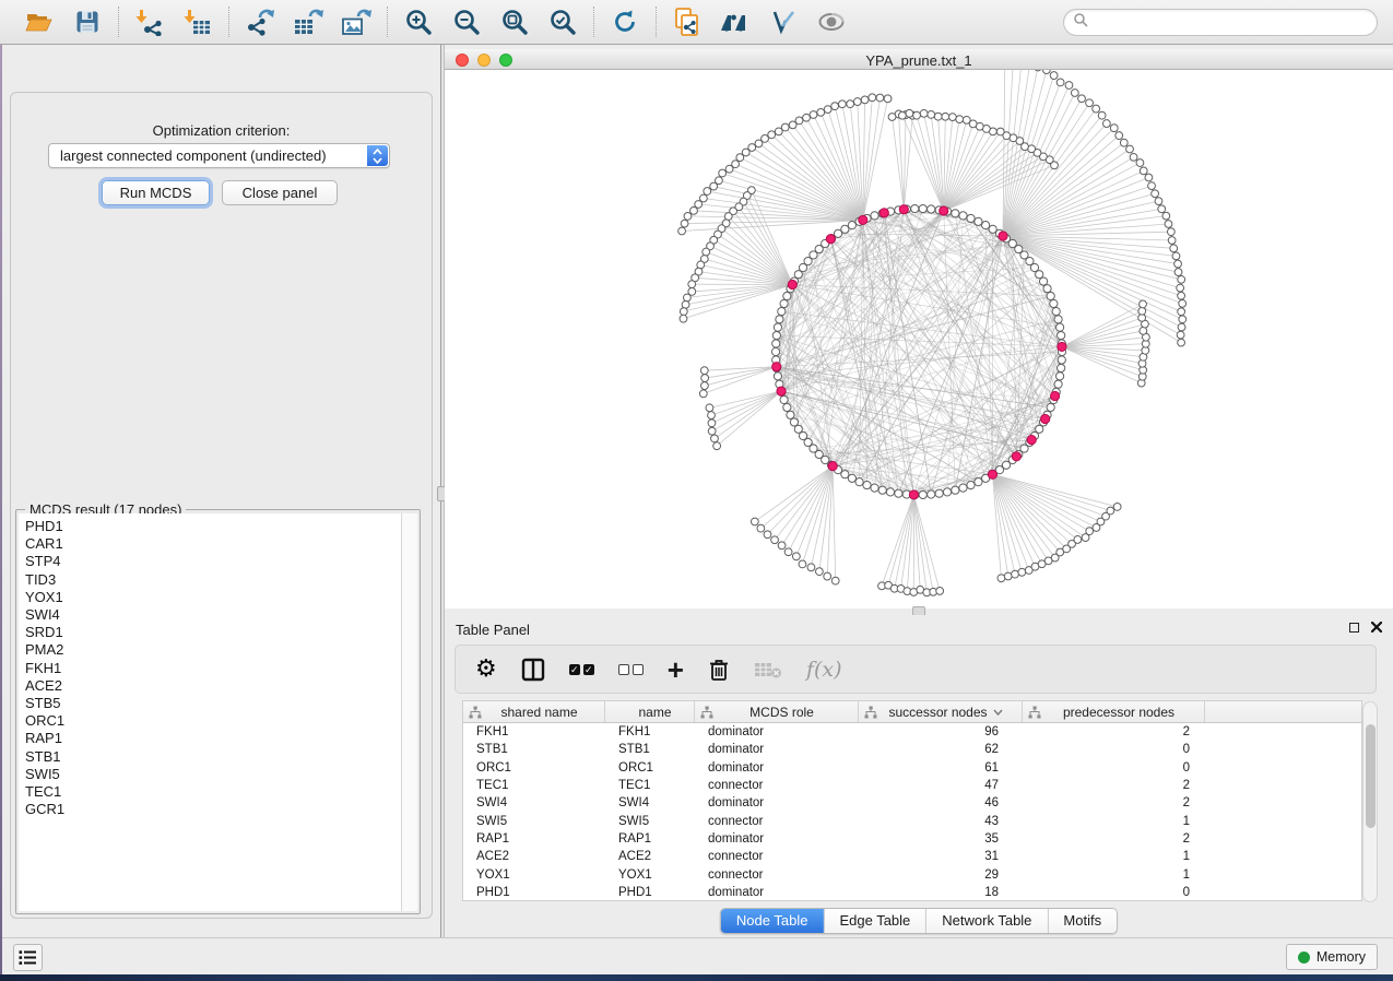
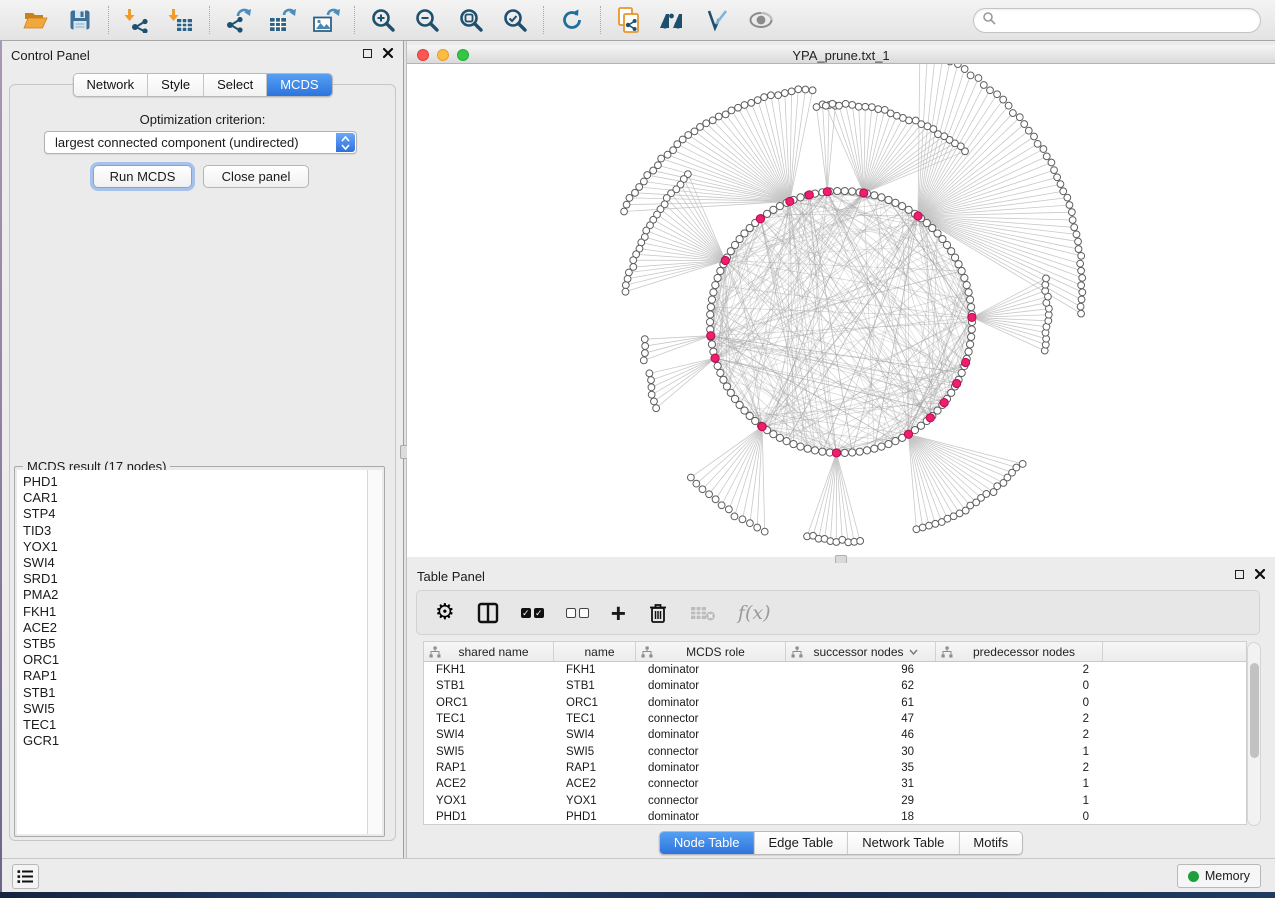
+ Control Panel
+ Network
+ Style
+ Select
+ MCDS
  Optimization criterion:
  largest connected component (undirected)
  Run MCDS
  Close panel
  MCDS result (17 nodes)
  PHD1
  CAR1
  STP4
  TID3
  YOX1
  SWI4
  SRD1
  PMA2
  FKH1
  ACE2
  STB5
  ORC1
  RAP1
  STB1
  SWI5
  TEC1
  GCR1
  YPA_prune.txt_1
  Table Panel
  ⚙
  ✓
  ✓
  +
  f(x)
  shared name
  name
  MCDS role
  successor nodes
  predecessor nodes
  FKH1
  FKH1
  dominator
  96
  2
  STB1
  STB1
  dominator
  62
  0
  ORC1
  ORC1
  dominator
  61
  0
  TEC1
  TEC1
  connector
  47
  2
  SWI4
  SWI4
  dominator
  46
  2
  SWI5
  SWI5
  connector
- 43
+ 30
  1
  RAP1
  RAP1
  dominator
  35
  2
  ACE2
  ACE2
  connector
  31
  1
  YOX1
  YOX1
  connector
  29
  1
  PHD1
  PHD1
  dominator
  18
  0
  Node Table
  Edge Table
  Network Table
  Motifs
  Memory
